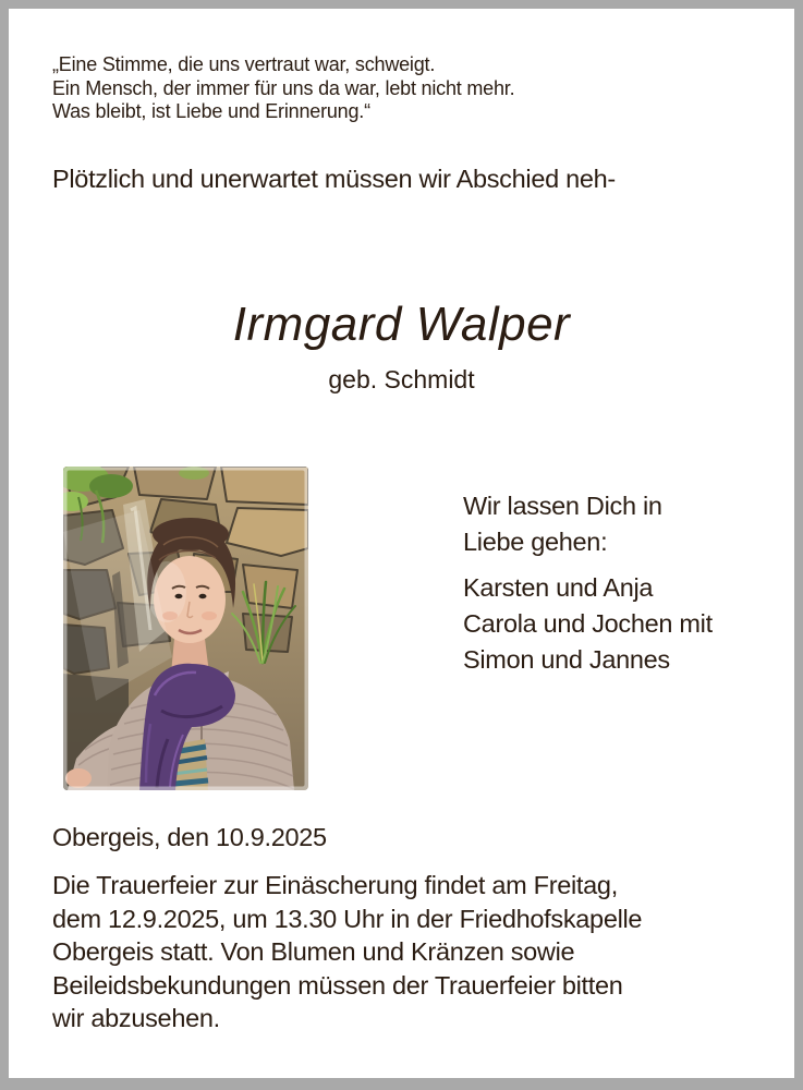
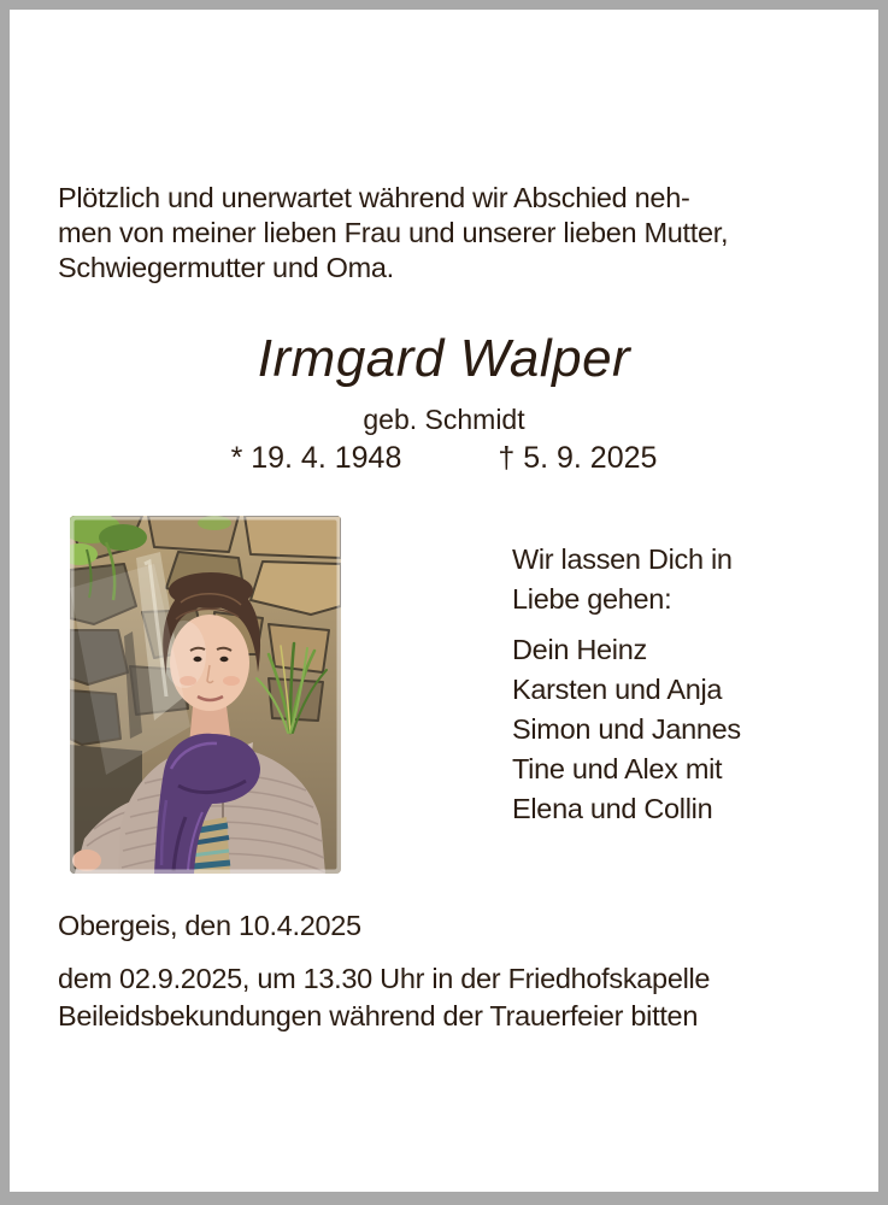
- „Eine Stimme, die uns vertraut war, schweigt.
- Ein Mensch, der immer für uns da war, lebt nicht mehr.
- Was bleibt, ist Liebe und Erinnerung.“
- Plötzlich und unerwartet müssen wir Abschied neh-
+ Plötzlich und unerwartet während wir Abschied neh-
+ men von meiner lieben Frau und unserer lieben Mutter,
+ Schwiegermutter und Oma.
  Irmgard Walper
  geb. Schmidt
+ * 19. 4. 1948
+ † 5. 9. 2025
  Wir lassen Dich in
  Liebe gehen:
+ Dein Heinz
  Karsten und Anja
- Carola und Jochen mit
  Simon und Jannes
+ Tine und Alex mit
+ Elena und Collin
- Obergeis, den 10.9.2025
+ Obergeis, den 10.4.2025
- Die Trauerfeier zur Einäscherung findet am Freitag,
- dem 12.9.2025, um 13.30 Uhr in der Friedhofskapelle
+ dem 02.9.2025, um 13.30 Uhr in der Friedhofskapelle
- Obergeis statt. Von Blumen und Kränzen sowie
- Beileidsbekundungen müssen der Trauerfeier bitten
+ Beileidsbekundungen während der Trauerfeier bitten
- wir abzusehen.
